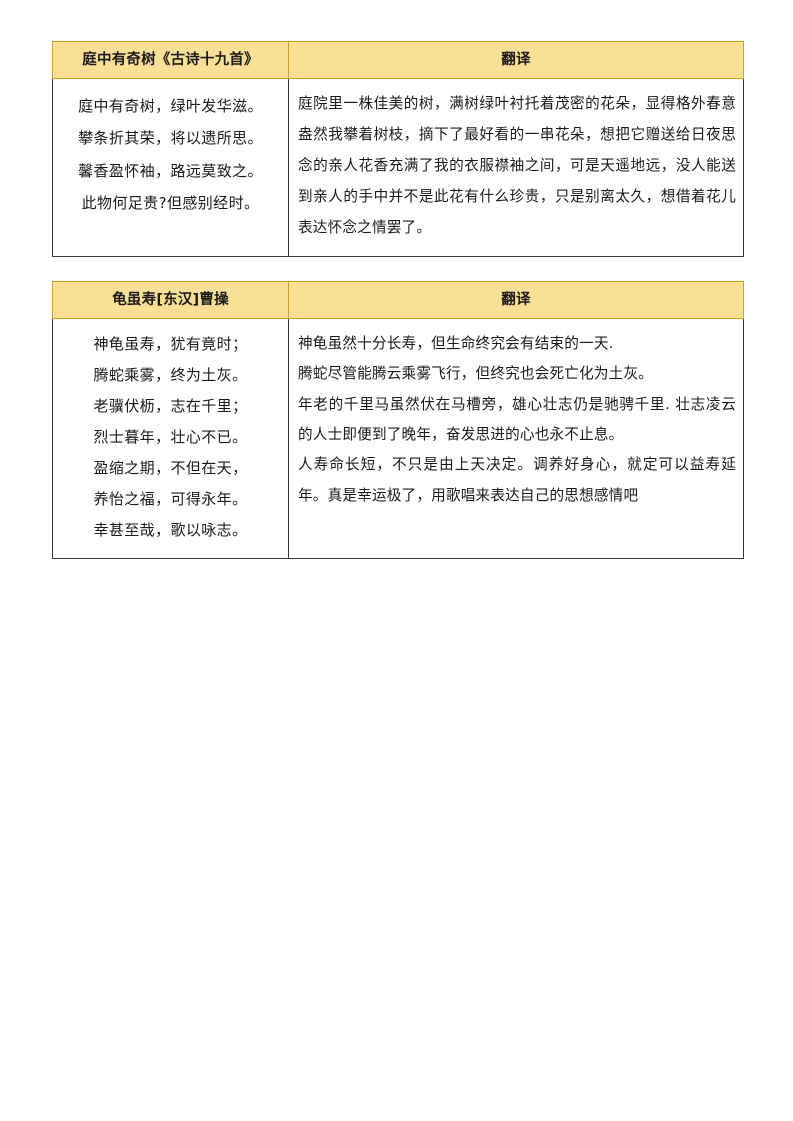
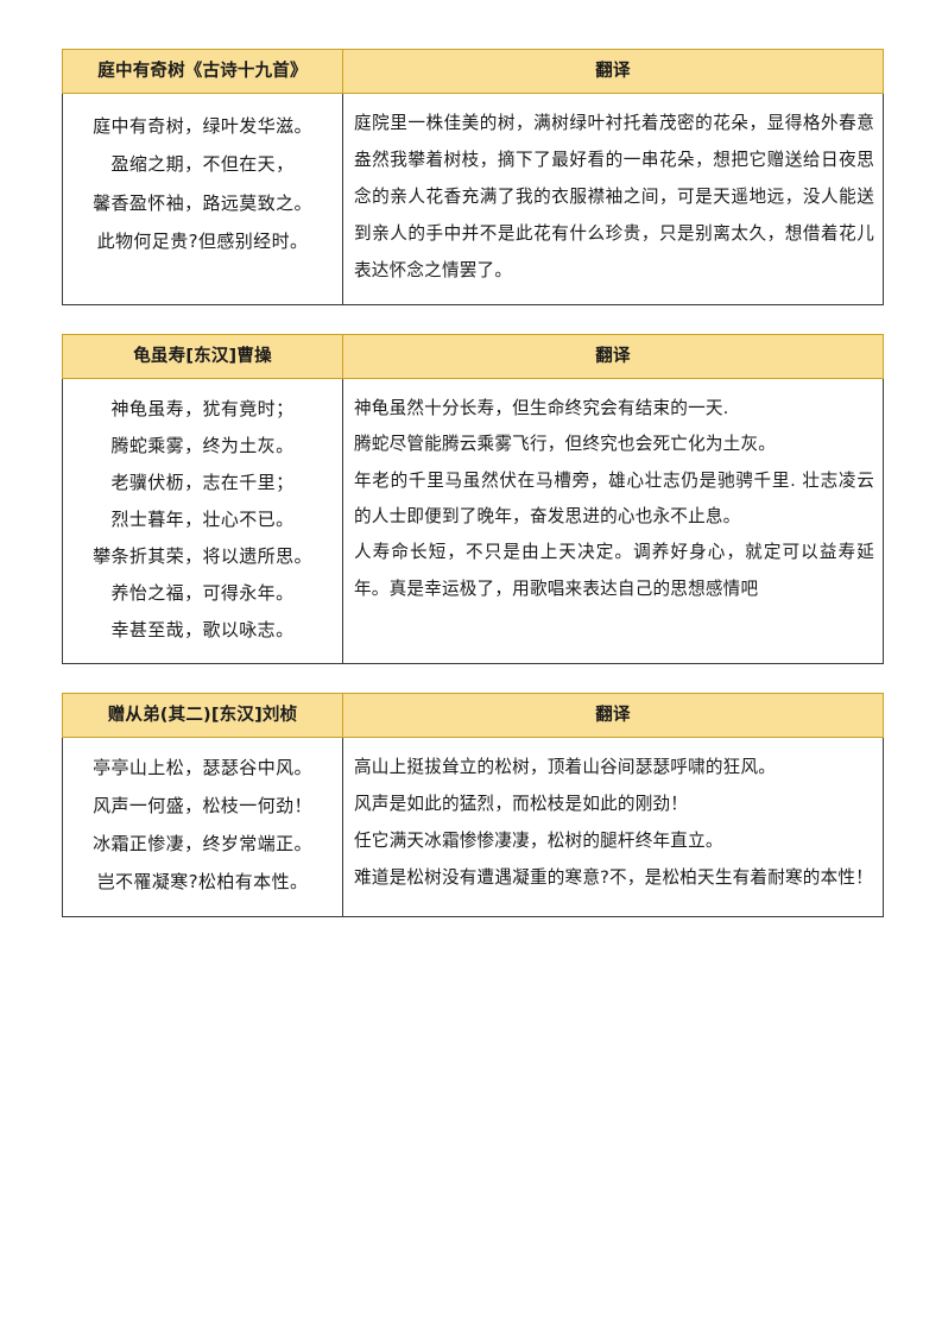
  庭中有奇树《古诗十九首》	翻译
- 庭中有奇树，绿叶发华滋。 攀条折其荣，将以遗所思。 馨香盈怀袖，路远莫致之。 此物何足贵?但感别经时。	庭院里一株佳美的树，满树绿叶衬托着茂密的花朵，显得格外春意盎然我攀着树枝，摘下了最好看的一串花朵，想把它赠送给日夜思念的亲人花香充满了我的衣服襟袖之间，可是天遥地远，没人能送到亲人的手中并不是此花有什么珍贵，只是别离太久，想借着花儿表达怀念之情罢了。
+ 庭中有奇树，绿叶发华滋。 盈缩之期，不但在天， 馨香盈怀袖，路远莫致之。 此物何足贵?但感别经时。	庭院里一株佳美的树，满树绿叶衬托着茂密的花朵，显得格外春意盎然我攀着树枝，摘下了最好看的一串花朵，想把它赠送给日夜思念的亲人花香充满了我的衣服襟袖之间，可是天遥地远，没人能送到亲人的手中并不是此花有什么珍贵，只是别离太久，想借着花儿表达怀念之情罢了。
  龟虽寿[东汉]曹操	翻译
- 神龟虽寿，犹有竟时； 腾蛇乘雾，终为土灰。 老骥伏枥，志在千里； 烈士暮年，壮心不已。 盈缩之期，不但在天， 养怡之福，可得永年。 幸甚至哉，歌以咏志。	神龟虽然十分长寿，但生命终究会有结束的一天. 腾蛇尽管能腾云乘雾飞行，但终究也会死亡化为土灰。 年老的千里马虽然伏在马槽旁，雄心壮志仍是驰骋千里. 壮志凌云的人士即便到了晚年，奋发思进的心也永不止息。 人寿命长短，不只是由上天决定。调养好身心，就定可以益寿延年。真是幸运极了，用歌唱来表达自己的思想感情吧
+ 神龟虽寿，犹有竟时； 腾蛇乘雾，终为土灰。 老骥伏枥，志在千里； 烈士暮年，壮心不已。 攀条折其荣，将以遗所思。 养怡之福，可得永年。 幸甚至哉，歌以咏志。	神龟虽然十分长寿，但生命终究会有结束的一天. 腾蛇尽管能腾云乘雾飞行，但终究也会死亡化为土灰。 年老的千里马虽然伏在马槽旁，雄心壮志仍是驰骋千里. 壮志凌云的人士即便到了晚年，奋发思进的心也永不止息。 人寿命长短，不只是由上天决定。调养好身心，就定可以益寿延年。真是幸运极了，用歌唱来表达自己的思想感情吧
+ 赠从弟(其二)[东汉]刘桢	翻译
+ 亭亭山上松，瑟瑟谷中风。 风声一何盛，松枝一何劲！ 冰霜正惨凄，终岁常端正。 岂不罹凝寒?松柏有本性。	高山上挺拔耸立的松树，顶着山谷间瑟瑟呼啸的狂风。 风声是如此的猛烈，而松枝是如此的刚劲！ 任它满天冰霜惨惨凄凄，松树的腿杆终年直立。 难道是松树没有遭遇凝重的寒意?不，是松柏天生有着耐寒的本性！
